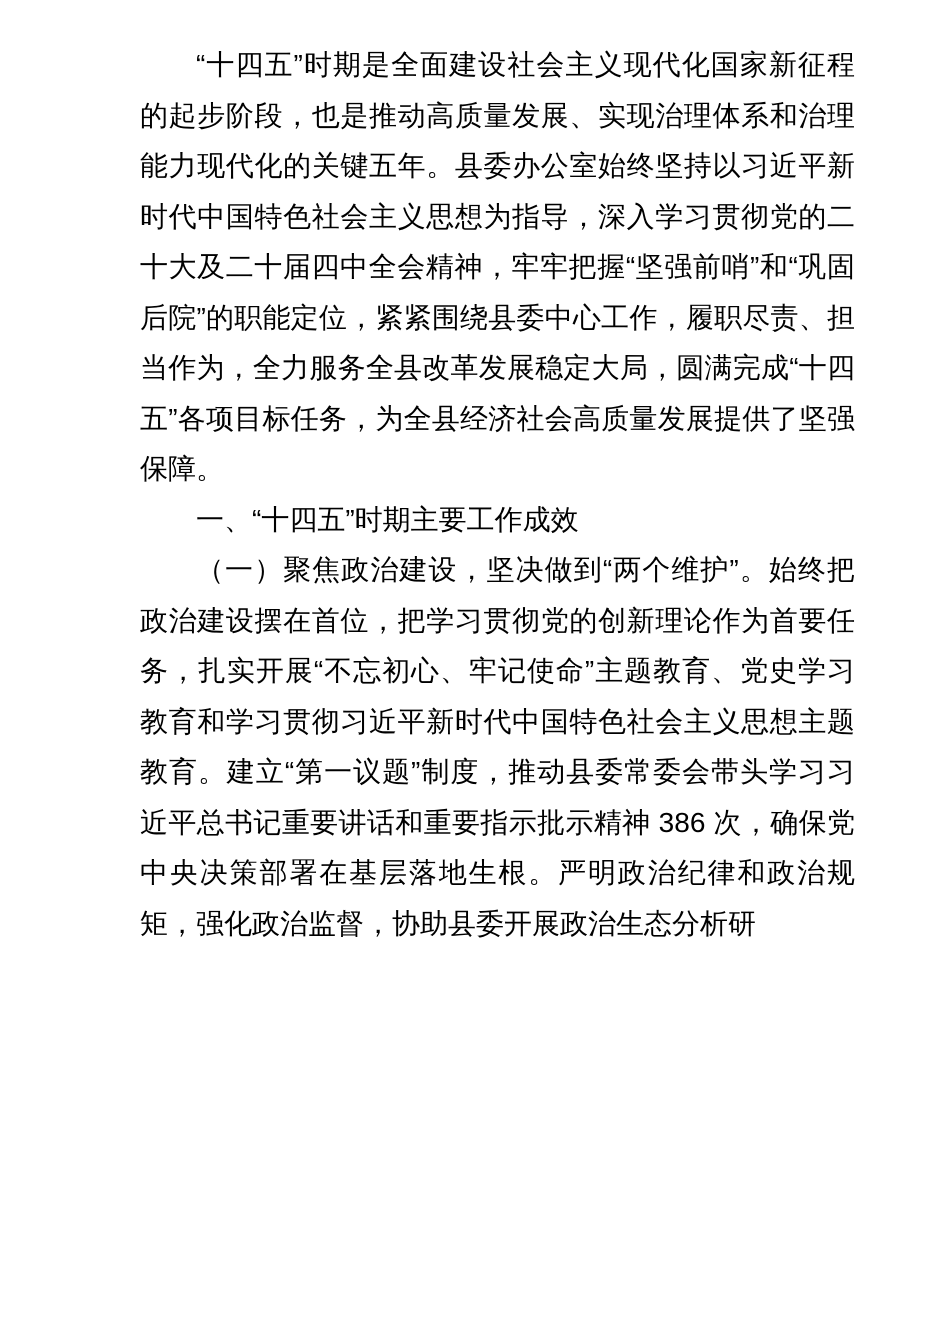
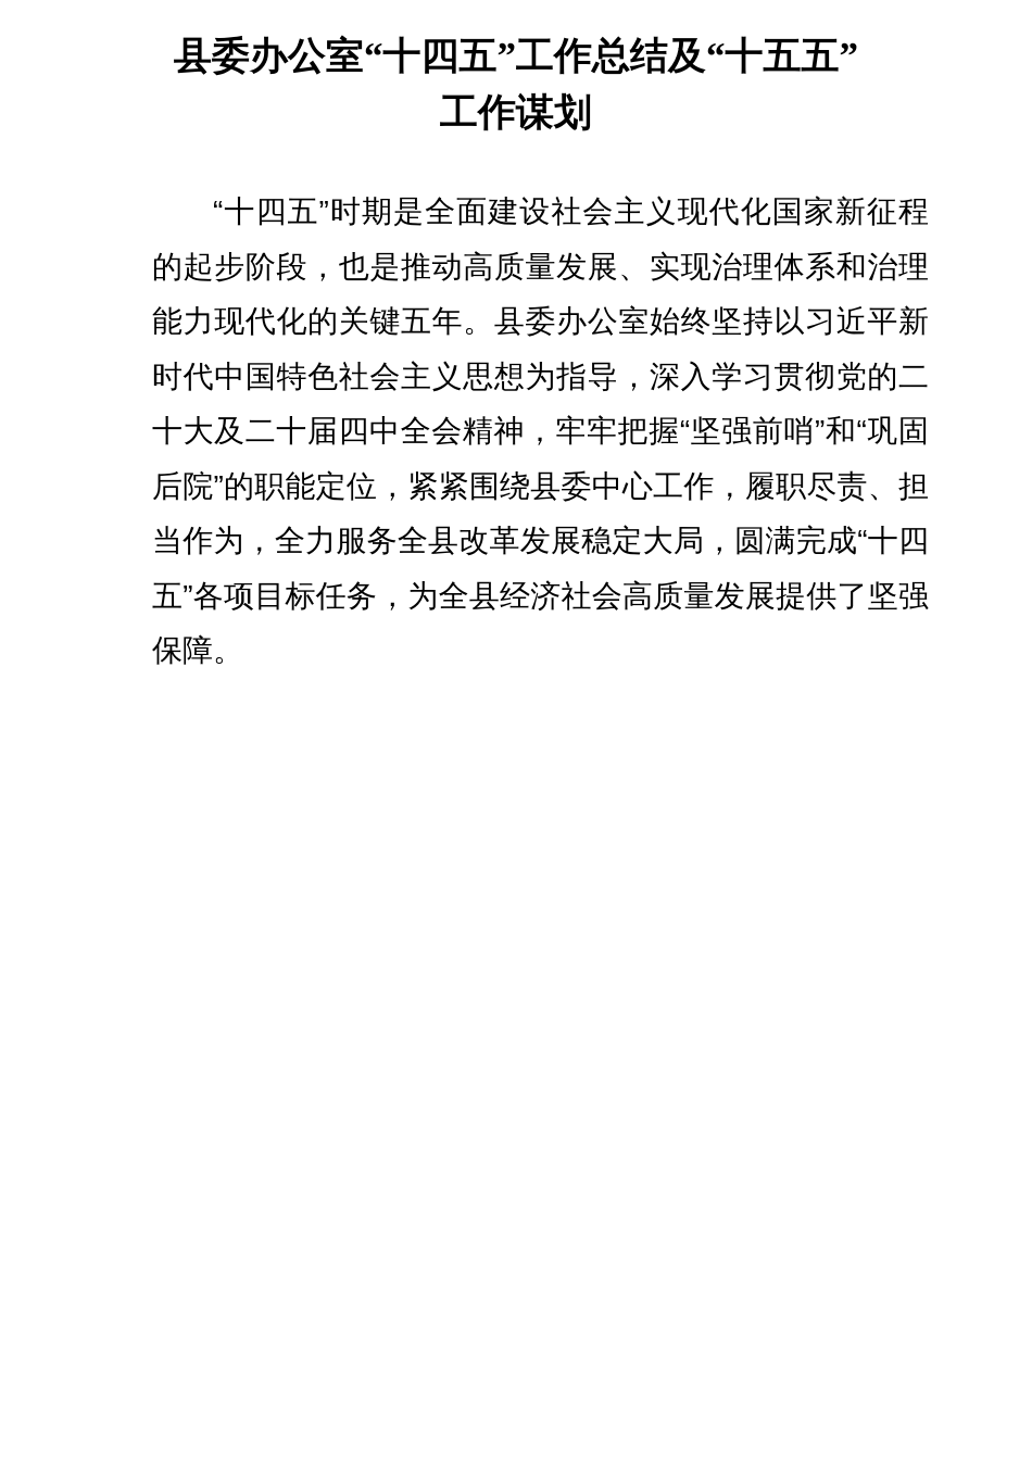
+ 县委办公室“十四五”工作总结及“十五五”
+ 工作谋划
  “十四五”时期是全面建设社会主义现代化国家新征程的起步阶段，也是推动高质量发展、实现治理体系和治理能力现代化的关键五年。县委办公室始终坚持以习近平新时代中国特色社会主义思想为指导，深入学习贯彻党的二十大及二十届四中全会精神，牢牢把握“坚强前哨”和“巩固后院”的职能定位，紧紧围绕县委中心工作，履职尽责、担当作为，全力服务全县改革发展稳定大局，圆满完成“十四五”各项目标任务，为全县经济社会高质量发展提供了坚强保障。
- 一、“十四五”时期主要工作成效
- （一）聚焦政治建设，坚决做到“两个维护”。始终把政治建设摆在首位，把学习贯彻党的创新理论作为首要任务，扎实开展“不忘初心、牢记使命”主题教育、党史学习教育和学习贯彻习近平新时代中国特色社会主义思想主题教育。建立“第一议题”制度，推动县委常委会带头学习习近平总书记重要讲话和重要指示批示精神 386 次，确保党中央决策部署在基层落地生根。严明政治纪律和政治规矩，强化政治监督，协助县委开展政治生态分析研
